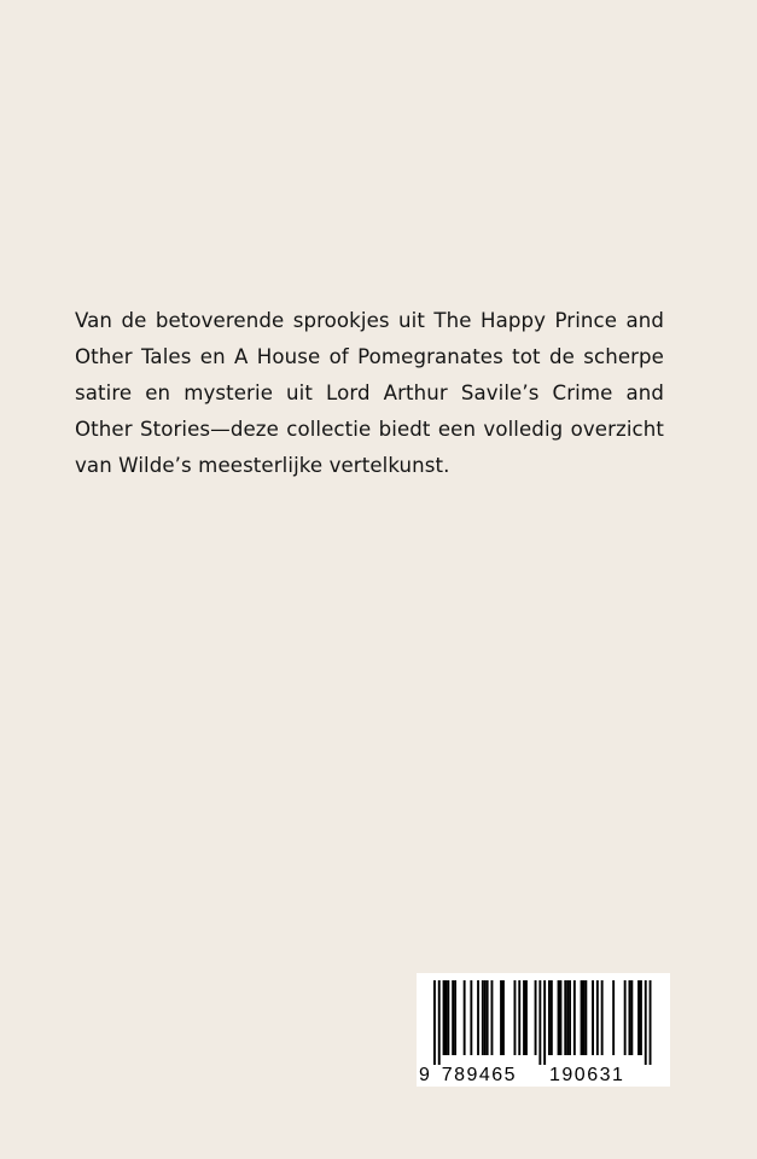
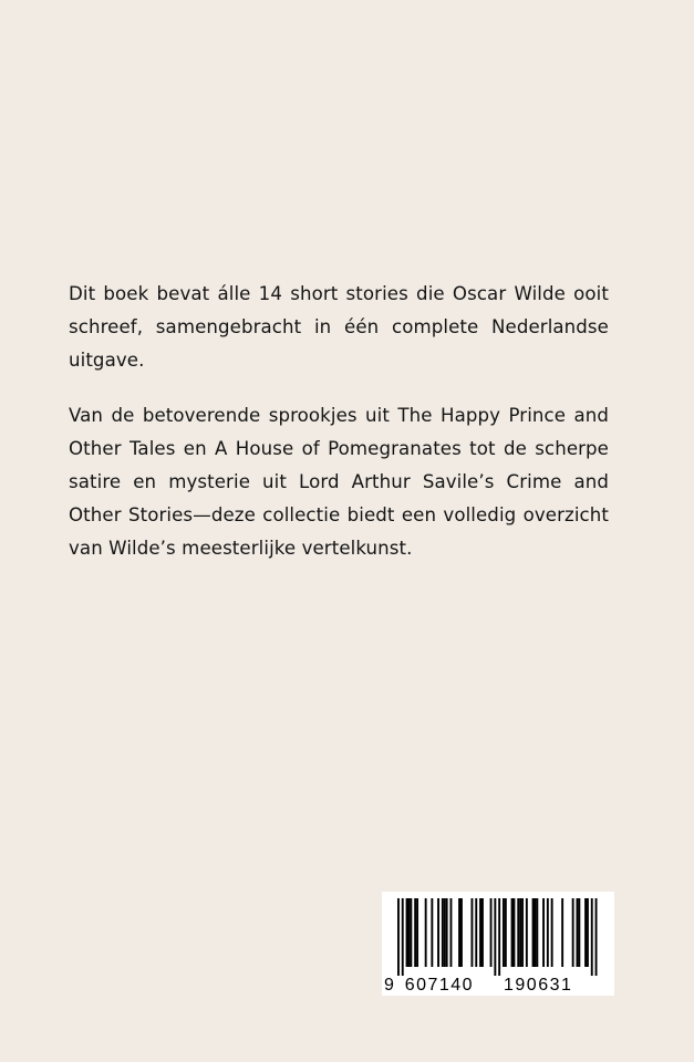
+ Dit boek bevat álle 14 short stories die Oscar Wilde ooit schreef, samengebracht in één complete Nederlandse uitgave.
  Van de betoverende sprookjes uit The Happy Prince and Other Tales en A House of Pomegranates tot de scherpe satire en mysterie uit Lord Arthur Savile’s Crime and Other Stories—deze collectie biedt een volledig overzicht van Wilde’s meesterlijke vertelkunst.
  9
- 789465
+ 607140
  190631
